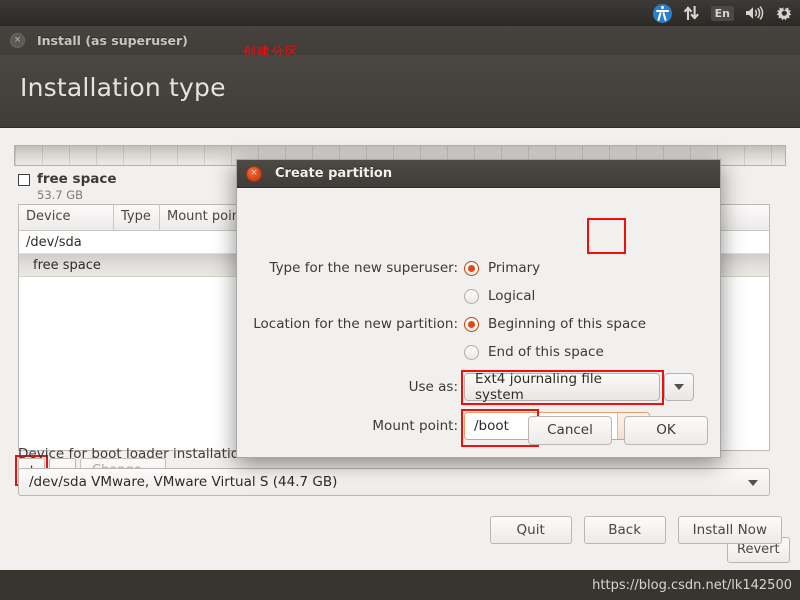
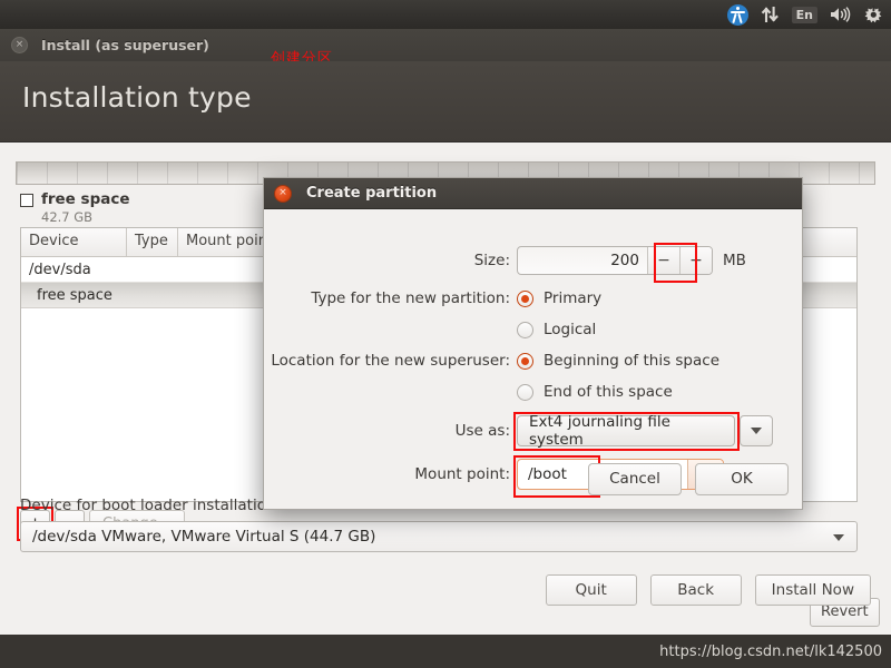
  En
  ×
  Install (as superuser)
  创建分区
  Installation type
  free space
- 53.7 GB
+ 42.7 GB
  Device
  Type
  Mount poi
  /dev/sda
  free space
  Revert
  Device for boot loader installatio
  /dev/sda VMware, VMware Virtual S (44.7 GB)
  Quit
  Back
  Install Now
  ×
  Create partition
+ Size:
+ 200
+ −
+ +
+ MB
- Type for the new superuser:
+ Type for the new partition:
  Primary
  Logical
- Location for the new partition:
+ Location for the new superuser:
  Beginning of this space
  End of this space
  Use as:
  Ext4 journaling file system
  Mount point:
  /boot
  Cancel
  OK
  https://blog.csdn.net/lk142500
